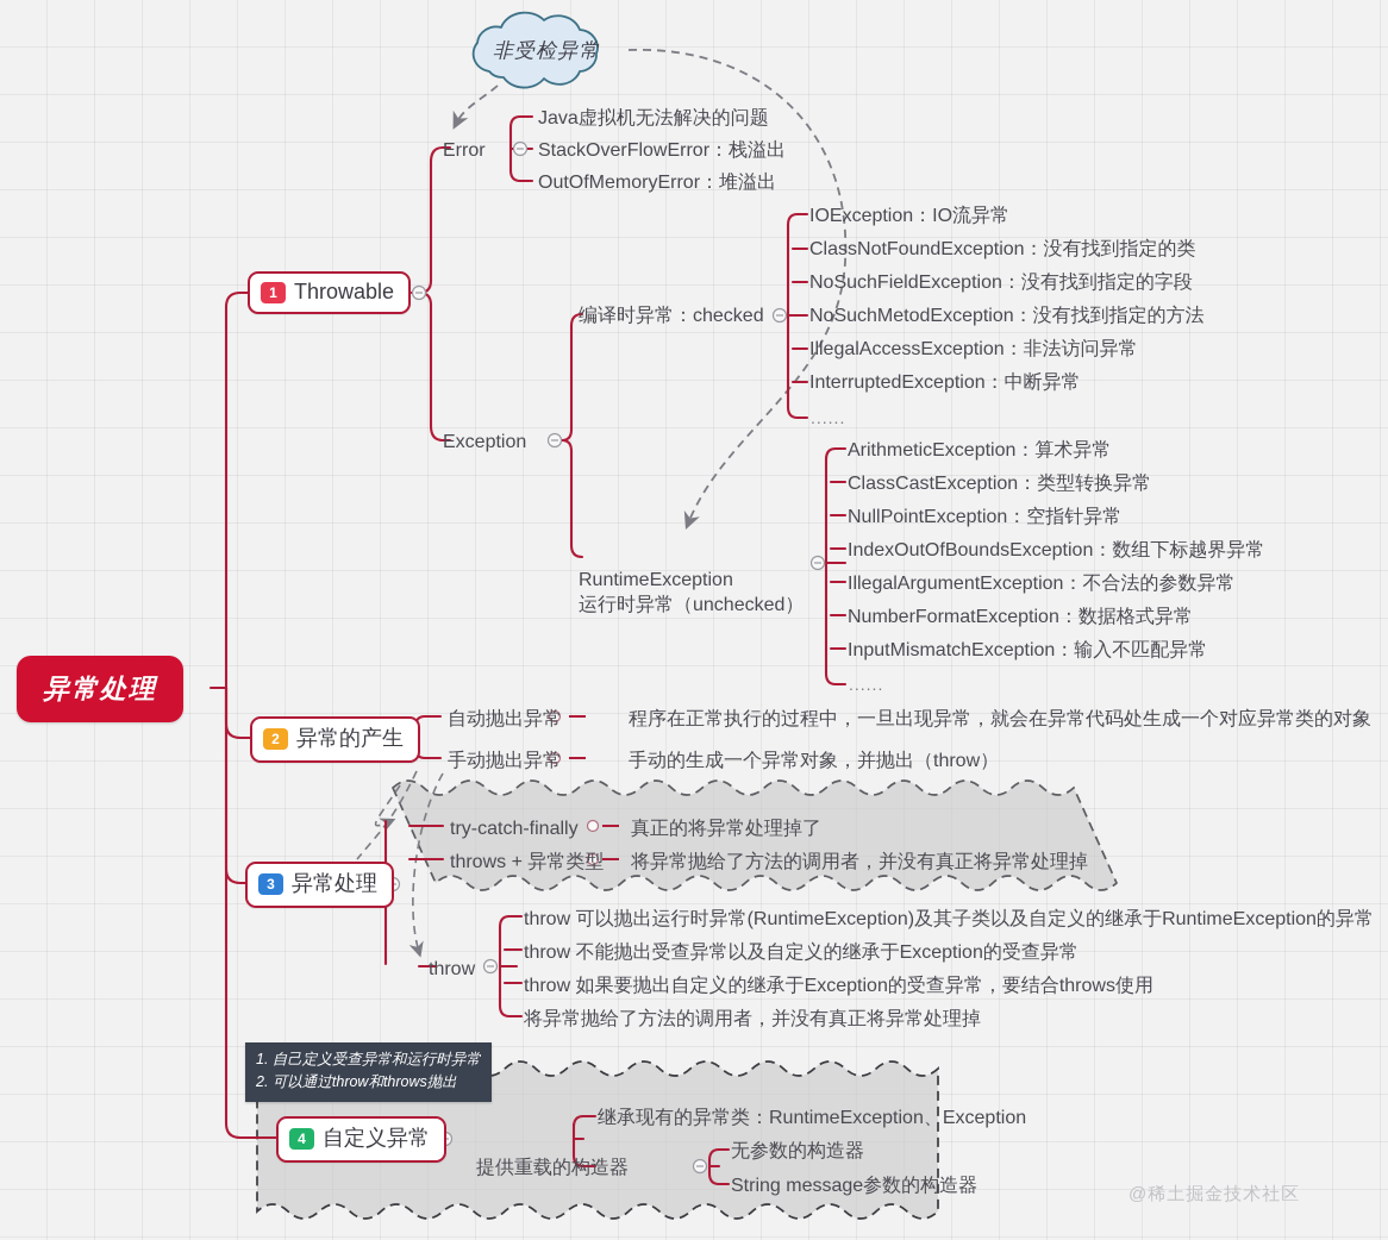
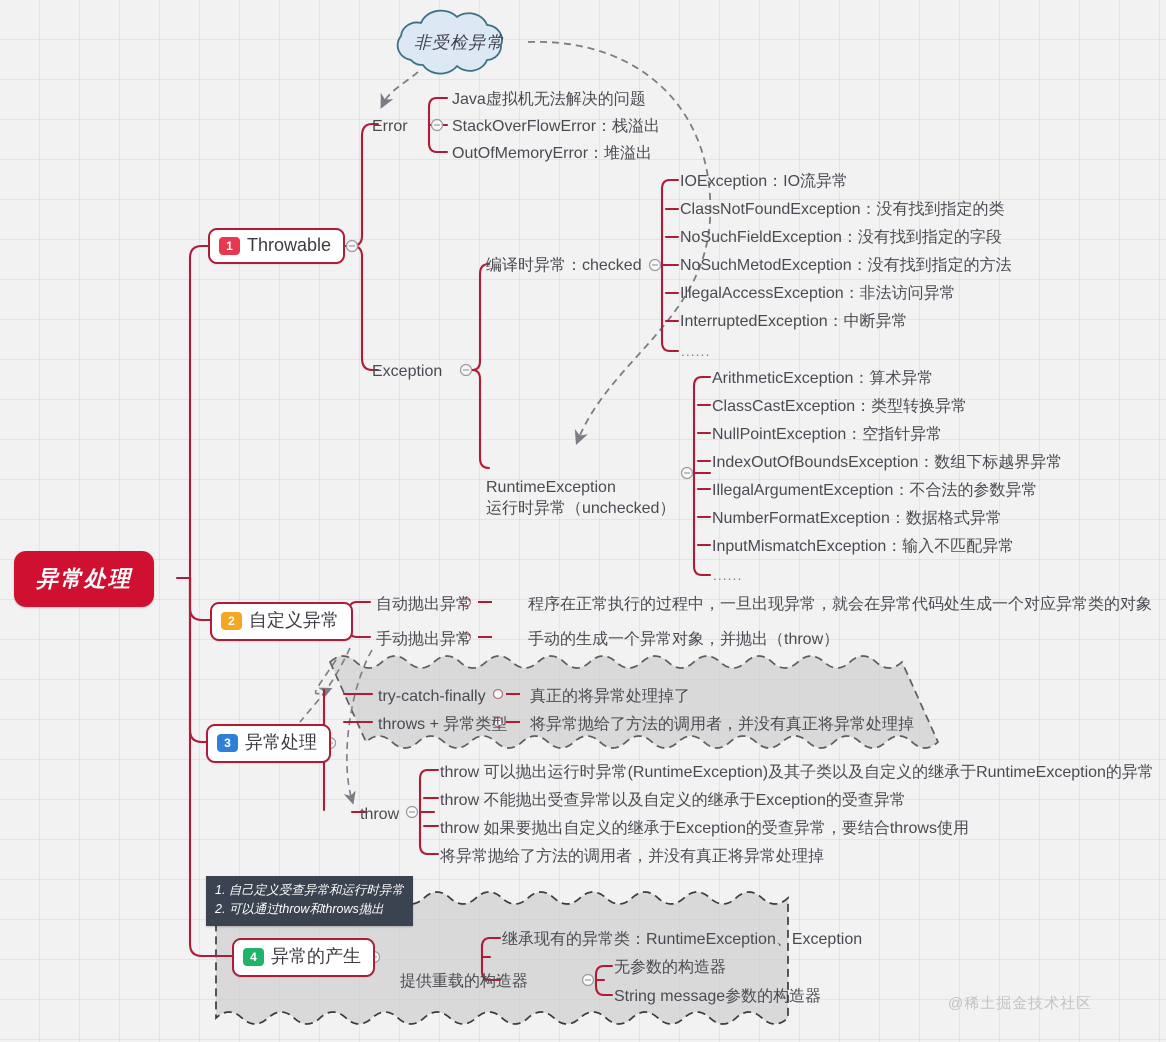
  非受检异常
  异常处理
  1
  Throwable
  Error
  Java虚拟机无法解决的问题
  StackOverFlowError：栈溢出
  OutOfMemoryError：堆溢出
  Exception
  编译时异常：checked
  IOException：IO流异常
  ClassNotFoundException：没有找到指定的类
  NoSuchFieldException：没有找到指定的字段
  NoSuchMetodException：没有找到指定的方法
  IllegalAccessException：非法访问异常
  InterruptedException：中断异常
  ......
  RuntimeException
  运行时异常（unchecked）
  ArithmeticException：算术异常
  ClassCastException：类型转换异常
  NullPointException：空指针异常
  IndexOutOfBoundsException：数组下标越界异常
  IllegalArgumentException：不合法的参数异常
  NumberFormatException：数据格式异常
  InputMismatchException：输入不匹配异常
  ......
  2
- 异常的产生
+ 自定义异常
  自动抛出异常
  手动抛出异常
  程序在正常执行的过程中，一旦出现异常，就会在异常代码处生成一个对应异常类的对象
  手动的生成一个异常对象，并抛出（throw）
  3
  异常处理
  try-catch-finally
  throws + 异常类型
  真正的将异常处理掉了
  将异常抛给了方法的调用者，并没有真正将异常处理掉
  throw
  throw 可以抛出运行时异常(RuntimeException)及其子类以及自定义的继承于RuntimeException的异常
  throw 不能抛出受查异常以及自定义的继承于Exception的受查异常
  throw 如果要抛出自定义的继承于Exception的受查异常，要结合throws使用
  将异常抛给了方法的调用者，并没有真正将异常处理掉
  1. 自己定义受查异常和运行时异常
  2. 可以通过throw和throws抛出
  4
- 自定义异常
+ 异常的产生
  继承现有的异常类：RuntimeException、Exception
  提供重载的构造器
  无参数的构造器
  String message参数的构造器
  @稀土掘金技术社区
